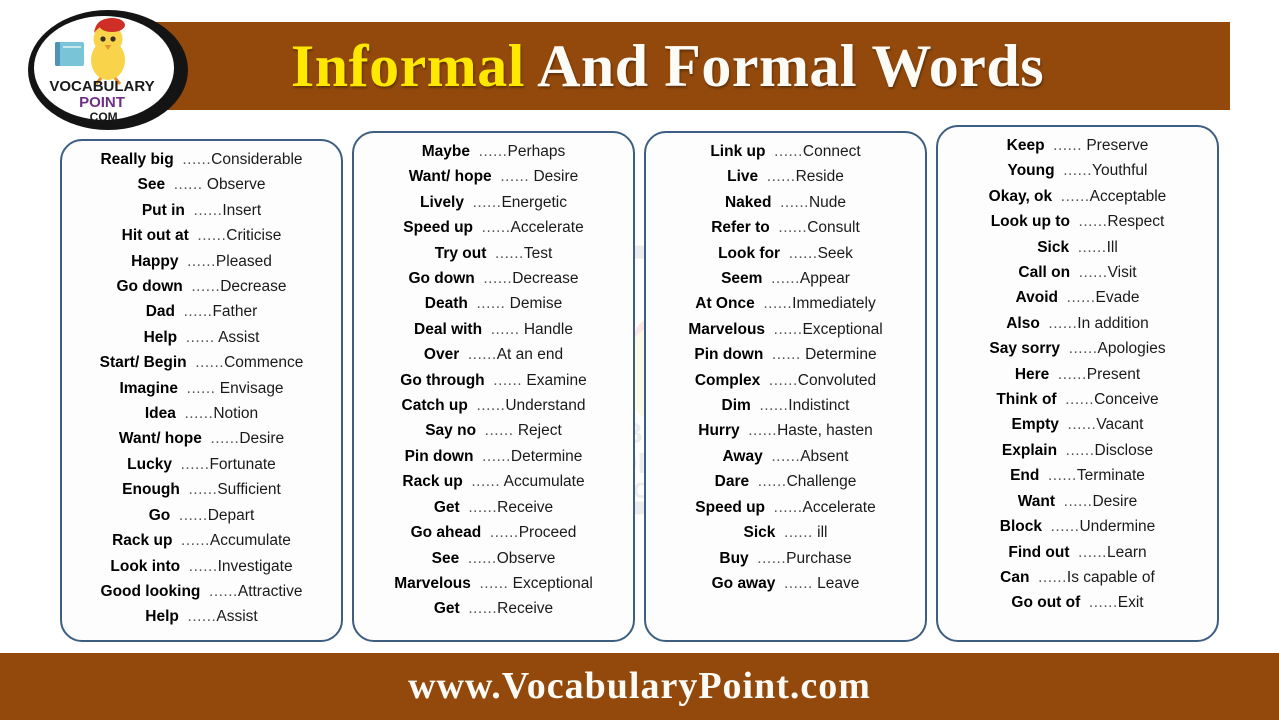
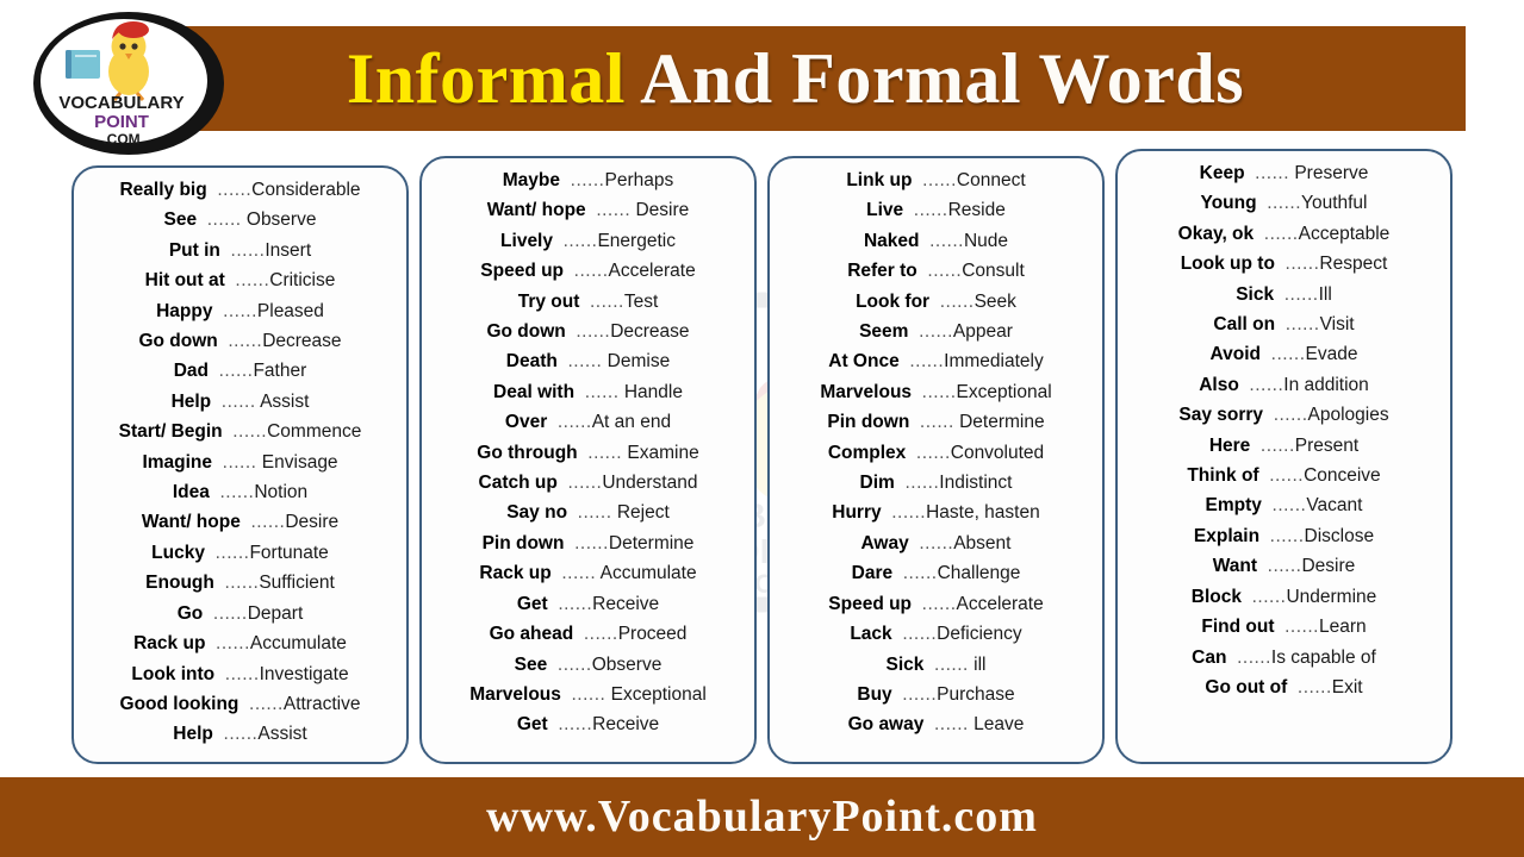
  Informal And Formal Words
  VOCABULARY
  POINT
  .COM
  Really big ......Considerable
  See ...... Observe
  Put in ......Insert
  Hit out at ......Criticise
  Happy ......Pleased
  Go down ......Decrease
  Dad ......Father
  Help ...... Assist
  Start/ Begin ......Commence
  Imagine ...... Envisage
  Idea ......Notion
  Want/ hope ......Desire
  Lucky ......Fortunate
  Enough ......Sufficient
  Go ......Depart
  Rack up ......Accumulate
  Look into ......Investigate
  Good looking ......Attractive
  Help ......Assist
  Maybe ......Perhaps
  Want/ hope ...... Desire
  Lively ......Energetic
  Speed up ......Accelerate
  Try out ......Test
  Go down ......Decrease
  Death ...... Demise
  Deal with ...... Handle
  Over ......At an end
  Go through ...... Examine
  Catch up ......Understand
  Say no ...... Reject
  Pin down ......Determine
  Rack up ...... Accumulate
  Get ......Receive
  Go ahead ......Proceed
  See ......Observe
  Marvelous ...... Exceptional
  Get ......Receive
  Link up ......Connect
  Live ......Reside
  Naked ......Nude
  Refer to ......Consult
  Look for ......Seek
  Seem ......Appear
  At Once ......Immediately
  Marvelous ......Exceptional
  Pin down ...... Determine
  Complex ......Convoluted
  Dim ......Indistinct
  Hurry ......Haste, hasten
  Away ......Absent
  Dare ......Challenge
  Speed up ......Accelerate
+ Lack ......Deficiency
  Sick ...... ill
  Buy ......Purchase
  Go away ...... Leave
  Keep ...... Preserve
  Young ......Youthful
  Okay, ok ......Acceptable
  Look up to ......Respect
  Sick ......Ill
  Call on ......Visit
  Avoid ......Evade
  Also ......In addition
  Say sorry ......Apologies
  Here ......Present
  Think of ......Conceive
  Empty ......Vacant
  Explain ......Disclose
- End ......Terminate
  Want ......Desire
  Block ......Undermine
  Find out ......Learn
  Can ......Is capable of
  Go out of ......Exit
  www.VocabularyPoint.com
